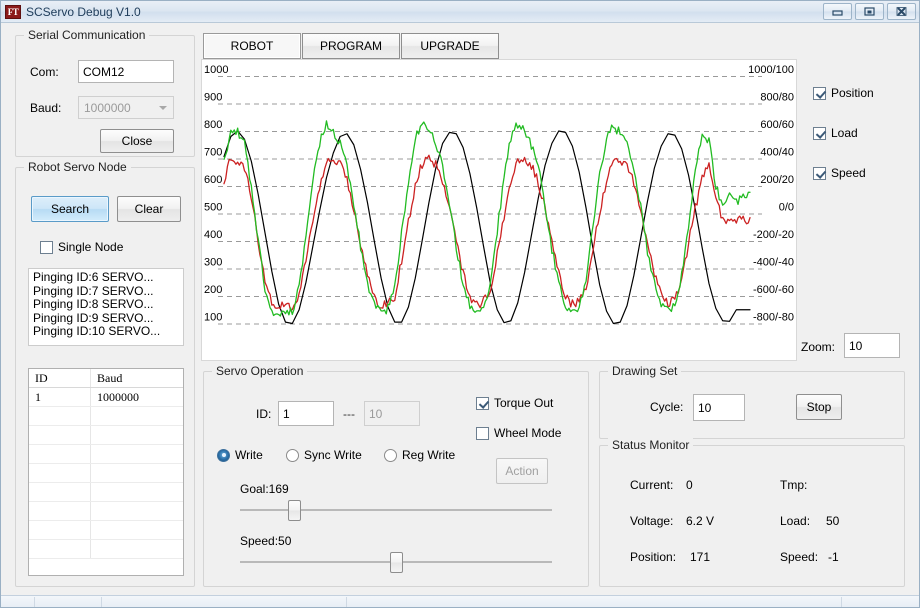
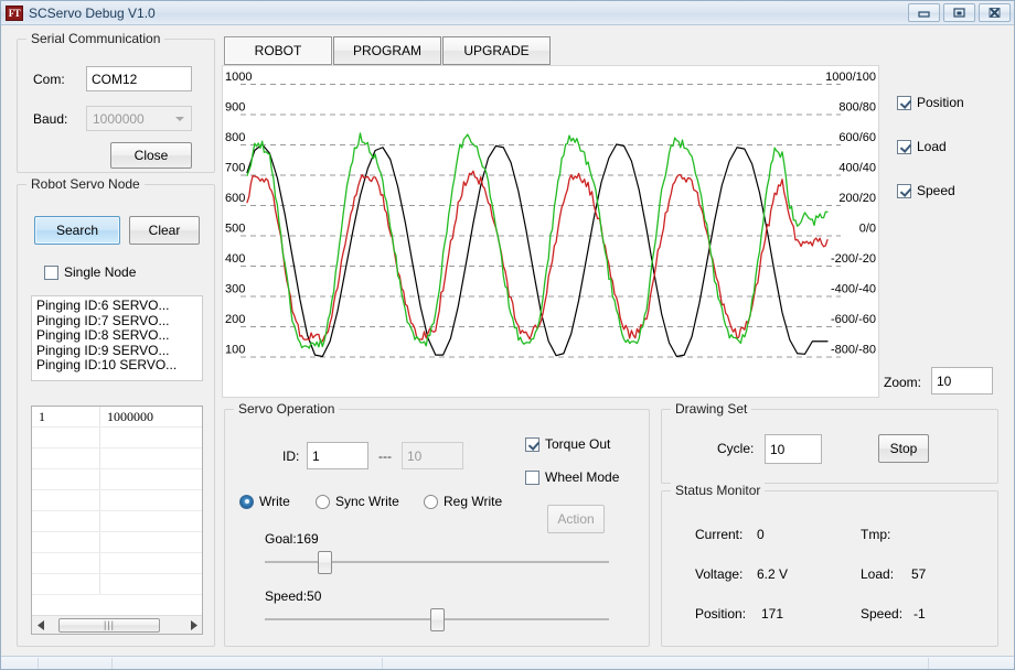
  FT
  SCServo Debug V1.0
  Serial Communication
  Com:
  COM12
  Baud:
  1000000
  Close
  Robot Servo Node
  Search
  Clear
  Single Node
  Pinging ID:6 SERVO...
  Pinging ID:7 SERVO...
  Pinging ID:8 SERVO...
  Pinging ID:9 SERVO...
  Pinging ID:10 SERVO...
- ID
- Baud
  1
  1000000
+ |||
  ROBOT
  PROGRAM
  UPGRADE
  1000
  900
  800
  700
  600
  500
  400
  300
  200
  100
  1000/100
  800/80
  600/60
  400/40
  200/20
  0/0
  -200/-20
  -400/-40
  -600/-60
  -800/-80
  Position
  Load
  Speed
  Zoom:
  10
  Servo Operation
  ID:
  1
  ---
  10
  Torque Out
  Wheel Mode
  Write
  Sync Write
  Reg Write
  Action
  Goal:169
  Speed:50
  Drawing Set
  Cycle:
  10
  Stop
  Status Monitor
  Current:
  0
  Tmp:
  Voltage:
  6.2 V
  Load:
- 50
+ 57
  Position:
  171
  Speed:
  -1
